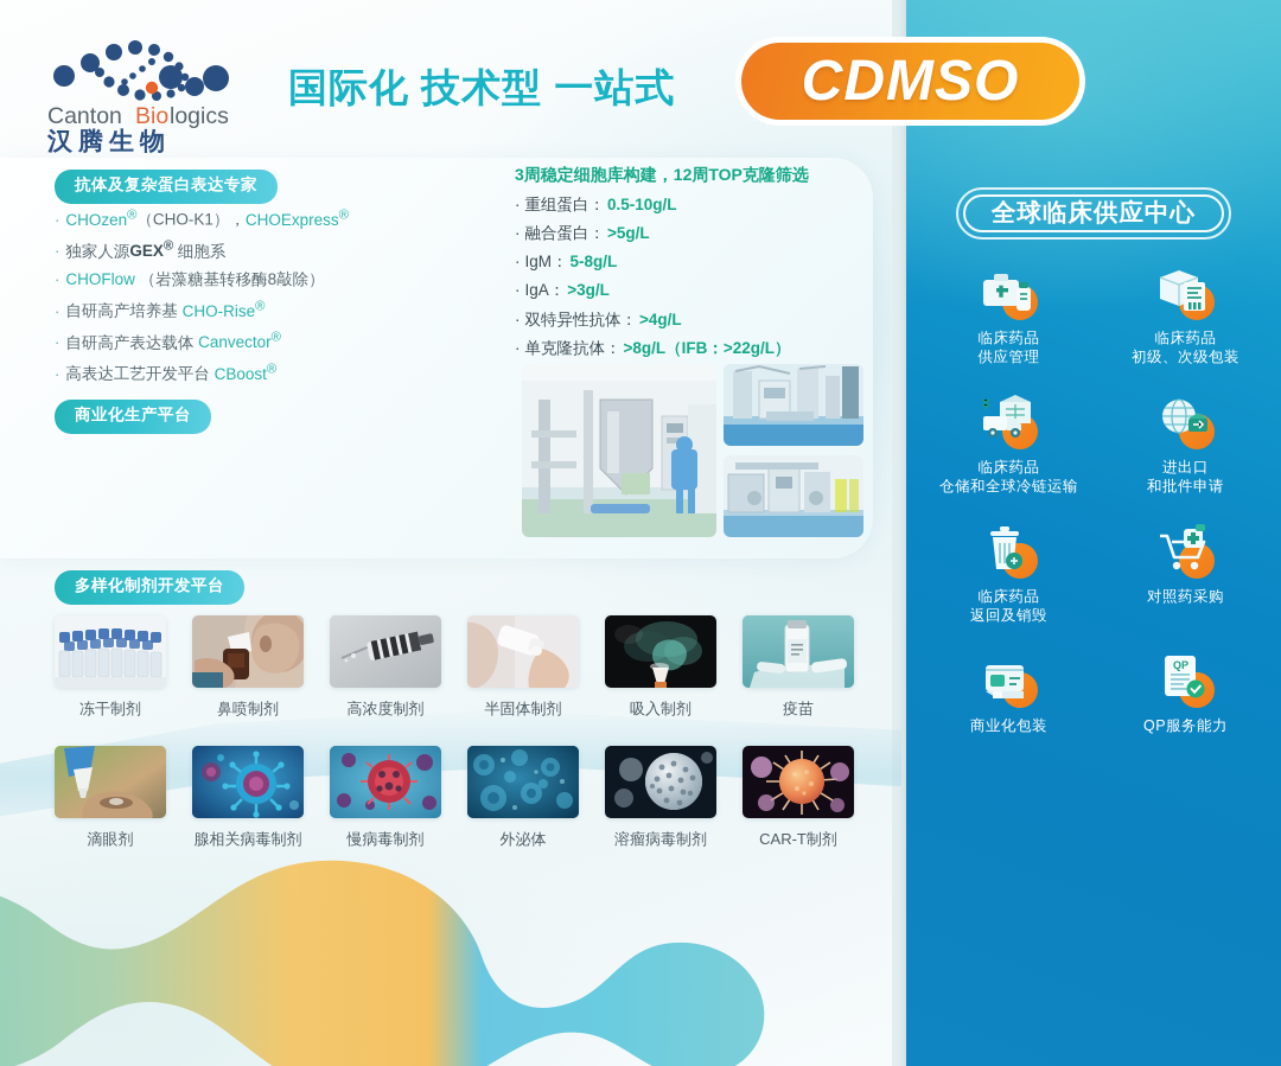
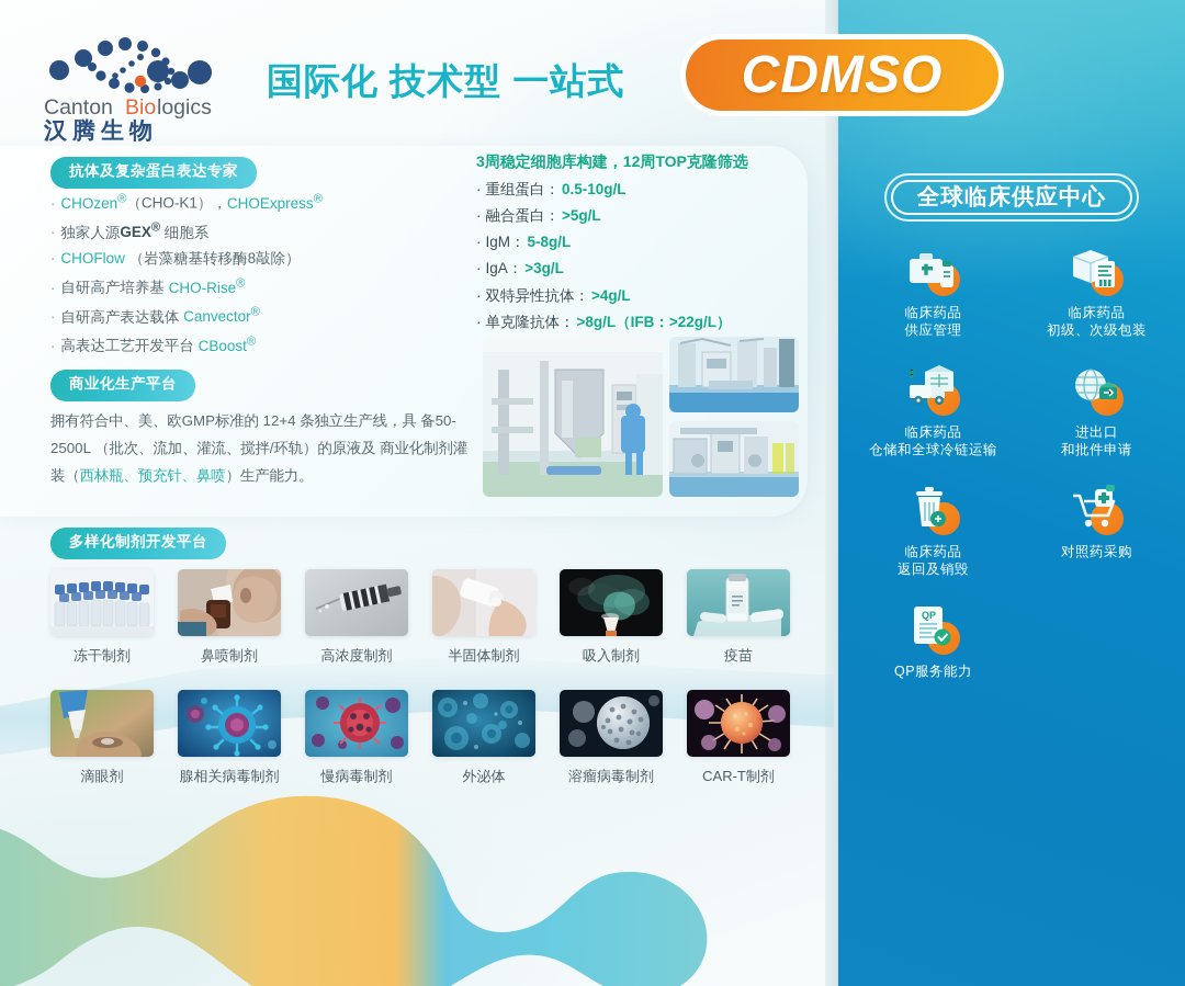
  Canton
  Bio
  logics
  汉腾生物
  国际化 技术型 一站式
  CDMSO
  抗体及复杂蛋白表达专家
  ·
  CHOzen®（CHO-K1），CHOExpress®
  ·
  独家人源GEX® 细胞系
  ·
  CHOFlow （岩藻糖基转移酶8敲除）
  ·
  自研高产培养基 CHO-Rise®
  ·
  自研高产表达载体 Canvector®
  ·
  高表达工艺开发平台 CBoost®
  商业化生产平台
+ 拥有符合中、美、欧GMP标准的 12+4 条独立生产线，具 备50-2500L （批次、流加、灌流、搅拌/环轨）的原液及 商业化制剂灌装（西林瓶、预充针、鼻喷）生产能力。
  3周稳定细胞库构建，12周TOP克隆筛选
  ·
  重组蛋白：
  0.5-10g/L
  ·
  融合蛋白：
  >5g/L
  ·
  IgM：
  5-8g/L
  ·
  IgA：
  >3g/L
  ·
  双特异性抗体：
  >4g/L
  ·
  单克隆抗体：
  >8g/L（IFB：>22g/L）
  多样化制剂开发平台
  冻干制剂
  鼻喷制剂
  高浓度制剂
  半固体制剂
  吸入制剂
  疫苗
  滴眼剂
  腺相关病毒制剂
  慢病毒制剂
  外泌体
  溶瘤病毒制剂
  CAR-T制剂
  全球临床供应中心
  临床药品
  供应管理
  临床药品
  初级、次级包装
  临床药品
  仓储和全球冷链运输
  进出口
  和批件申请
  临床药品
  返回及销毁
  对照药采购
- 商业化包装
  QP
  QP服务能力
